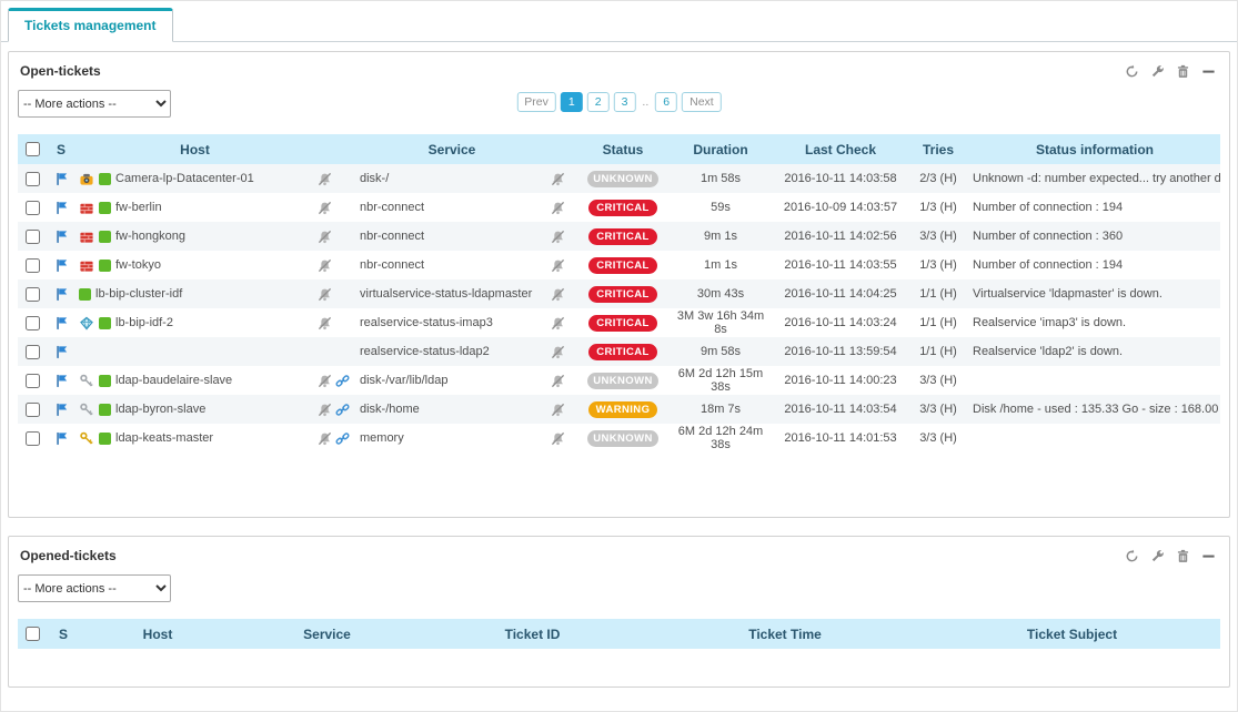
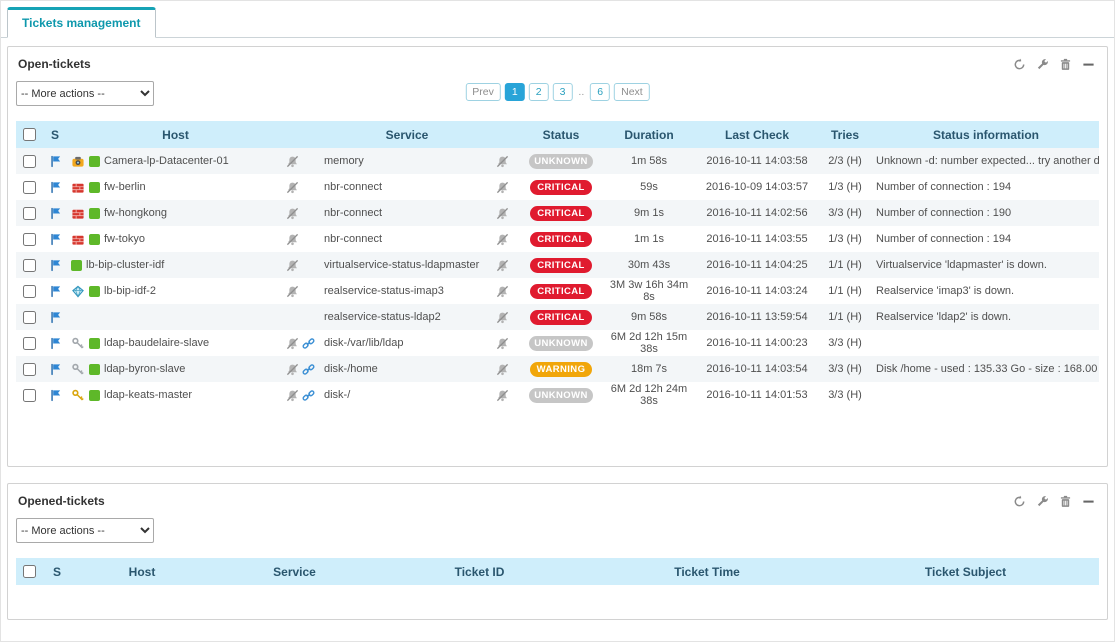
  Tickets management
  Open-tickets
  -- More actions --
  Prev
  1
  2
  3
  ..
  6
  Next
  S
  Host
  Service
  Status
  Duration
  Last Check
  Tries
  Status information
  Camera-lp-Datacenter-01
- disk-/
+ memory
  UNKNOWN
  1m 58s
  2016-10-11 14:03:58
  2/3 (H)
  Unknown -d: number expected... try another d
  fw-berlin
  nbr-connect
  CRITICAL
  59s
  2016-10-09 14:03:57
  1/3 (H)
  Number of connection : 194
  fw-hongkong
  nbr-connect
  CRITICAL
  9m 1s
  2016-10-11 14:02:56
  3/3 (H)
- Number of connection : 360
+ Number of connection : 190
  fw-tokyo
  nbr-connect
  CRITICAL
  1m 1s
  2016-10-11 14:03:55
  1/3 (H)
  Number of connection : 194
  lb-bip-cluster-idf
  virtualservice-status-ldapmaster
  CRITICAL
  30m 43s
  2016-10-11 14:04:25
  1/1 (H)
  Virtualservice 'ldapmaster' is down.
  lb-bip-idf-2
  realservice-status-imap3
  CRITICAL
  3M 3w 16h 34m 8s
  2016-10-11 14:03:24
  1/1 (H)
  Realservice 'imap3' is down.
  realservice-status-ldap2
  CRITICAL
  9m 58s
  2016-10-11 13:59:54
  1/1 (H)
  Realservice 'ldap2' is down.
  ldap-baudelaire-slave
  disk-/var/lib/ldap
  UNKNOWN
  6M 2d 12h 15m 38s
  2016-10-11 14:00:23
  3/3 (H)
  ldap-byron-slave
  disk-/home
  WARNING
  18m 7s
  2016-10-11 14:03:54
  3/3 (H)
  Disk /home - used : 135.33 Go - size : 168.00
  ldap-keats-master
- memory
+ disk-/
  UNKNOWN
  6M 2d 12h 24m 38s
  2016-10-11 14:01:53
  3/3 (H)
  Opened-tickets
  -- More actions --
  S
  Host
  Service
  Ticket ID
  Ticket Time
  Ticket Subject
